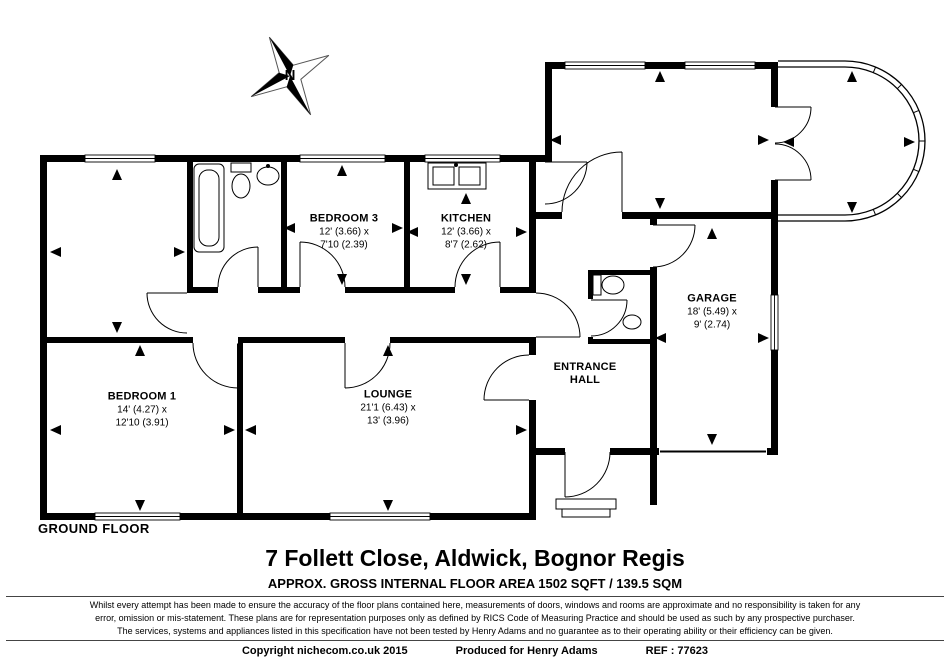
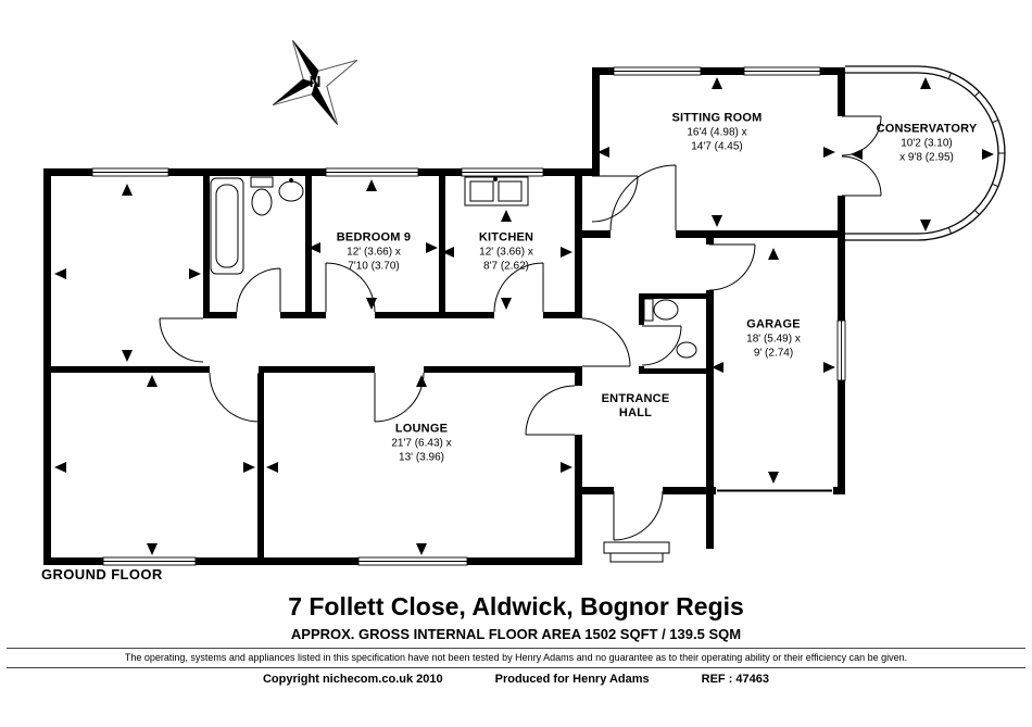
  N
- BEDROOM 3
+ BEDROOM 9
  12' (3.66) x
- 7'10 (2.39)
+ 7'10 (3.70)
  KITCHEN
  12' (3.66) x
  8'7 (2.62)
+ SITTING ROOM
+ 16'4 (4.98) x
+ 14'7 (4.45)
+ CONSERVATORY
+ 10'2 (3.10)
+ x 9'8 (2.95)
  GARAGE
  18' (5.49) x
  9' (2.74)
  ENTRANCE
  HALL
- BEDROOM 1
- 14' (4.27) x
- 12'10 (3.91)
  LOUNGE
- 21'1 (6.43) x
+ 21'7 (6.43) x
  13' (3.96)
  GROUND FLOOR
  7 Follett Close, Aldwick, Bognor Regis
  APPROX. GROSS INTERNAL FLOOR AREA 1502 SQFT / 139.5 SQM
- Whilst every attempt has been made to ensure the accuracy of the floor plans contained here, measurements of doors, windows and rooms are approximate and no responsibility is taken for any
- error, omission or mis-statement. These plans are for representation purposes only as defined by RICS Code of Measuring Practice and should be used as such by any prospective purchaser.
- The services, systems and appliances listed in this specification have not been tested by Henry Adams and no guarantee as to their operating ability or their efficiency can be given.
+ The operating, systems and appliances listed in this specification have not been tested by Henry Adams and no guarantee as to their operating ability or their efficiency can be given.
- Copyright nichecom.co.uk 2015
+ Copyright nichecom.co.uk 2010
  Produced for Henry Adams
- REF : 77623
+ REF : 47463
